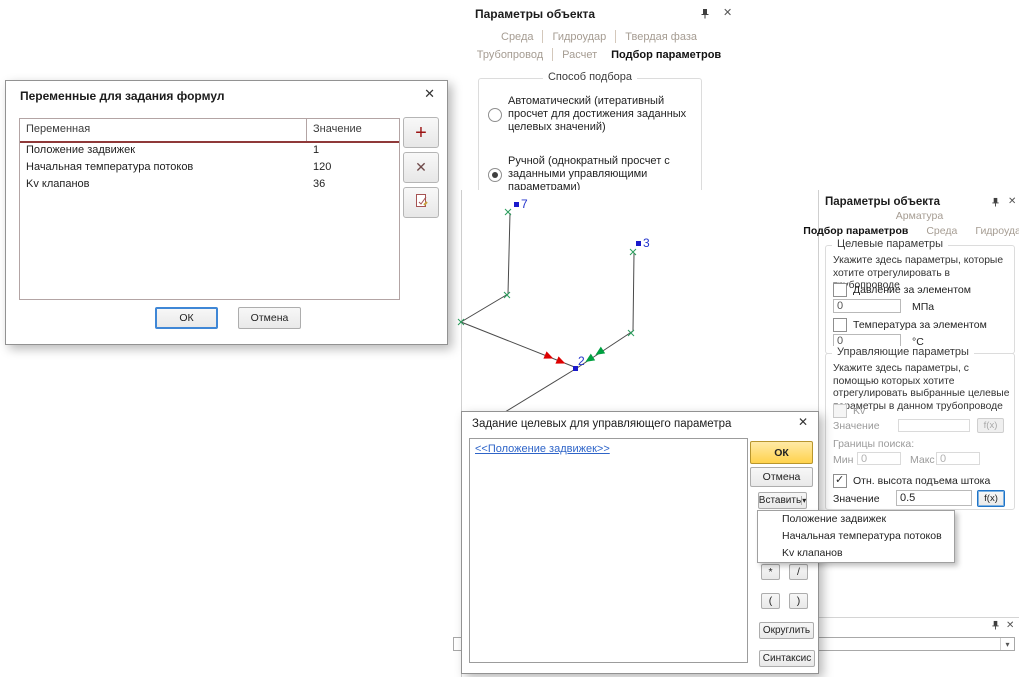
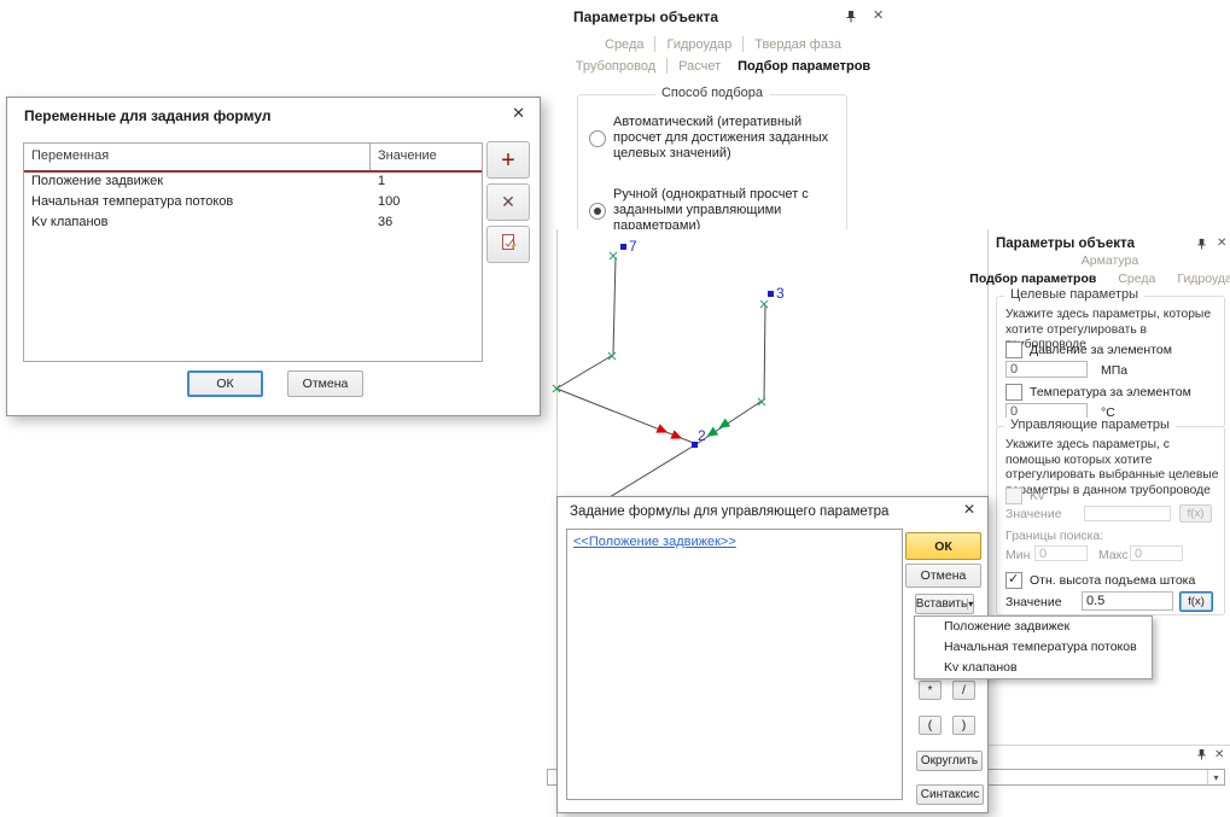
  Параметры объекта
  ✕
  Среда
  Гидроудар
  Твердая фаза
  Трубопровод
  Расчет
  Подбор параметров
  Способ подбора
  Автоматический (итеративный просчет для достижения заданных целевых значений)
  Ручной (однократный просчет с заданными управляющими параметрами)
  7
  3
  2
  Переменные для задания формул
  ✕
  Переменная
  Значение
  Положение задвижек
  1
  Начальная температура потоков
- 120
+ 100
  Kv клапанов
  36
  +
  ✕
  ОК
  Отмена
  Параметры объекта
  ✕
  Арматура
  Подбор параметров
  Среда
  Гидроуда
  Целевые параметры
  Укажите здесь параметры, которые хотите отрегулировать в бопроводе
  Давление за элементом
  0
  МПа
  Температура за элементом
  0
  °C
  Управляющие параметры
  Укажите здесь параметры, с помощью которых хотите отрегулировать выбранные целевые раметры в данном трубопроводе
  Kv
  Значение
  f(x)
  Границы поиска:
  Мин
  0
  Макс
  0
  Отн. высота подъема штока
  Значение
  0.5
  f(x)
  ✕
  ▾
- Задание целевых для управляющего параметра
+ Задание формулы для управляющего параметра
  ✕
  <<Положение задвижек>>
  ОК
  Отмена
  Вставить
  ▾
  *
  /
  (
  )
  Округлить
  Синтаксис
  Положение задвижек
  Начальная температура потоков
  Kv клапанов
